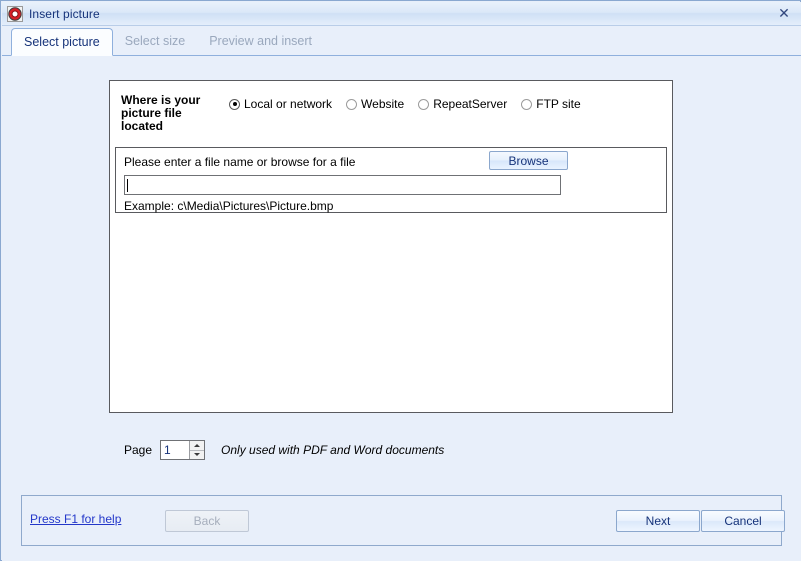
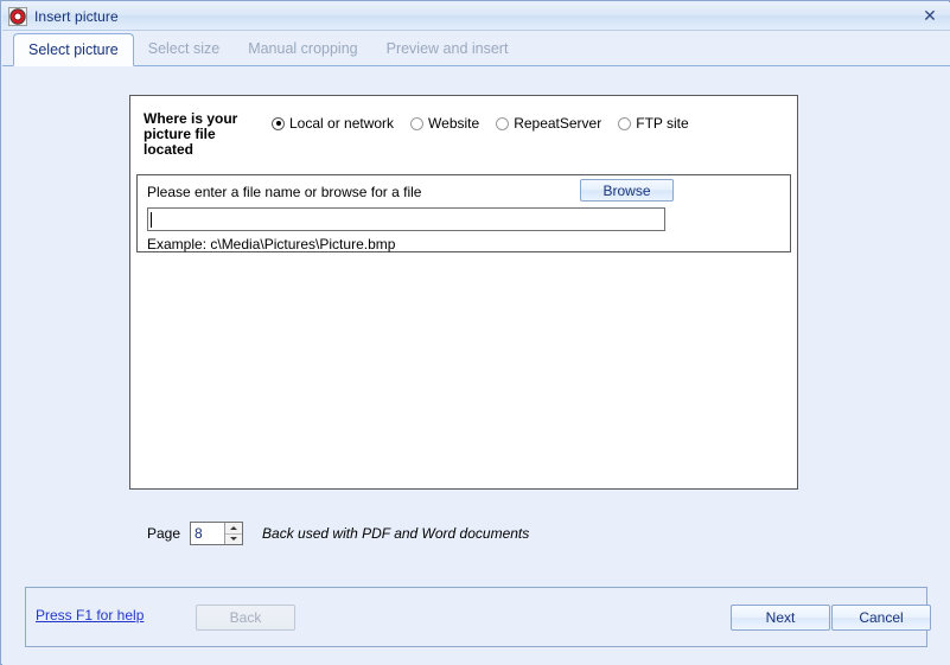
  Insert picture
  ✕
  Select picture
  Select size
+ Manual cropping
  Preview and insert
  Where is your
  picture file located
  Local or network
  Website
  RepeatServer
  FTP site
  Please enter a file name or browse for a file
  Browse
  Example: c\Media\Pictures\Picture.bmp
  Page
- 1
+ 8
- Only used with PDF and Word documents
+ Back used with PDF and Word documents
  Press F1 for help
  Back
  Next
  Cancel
